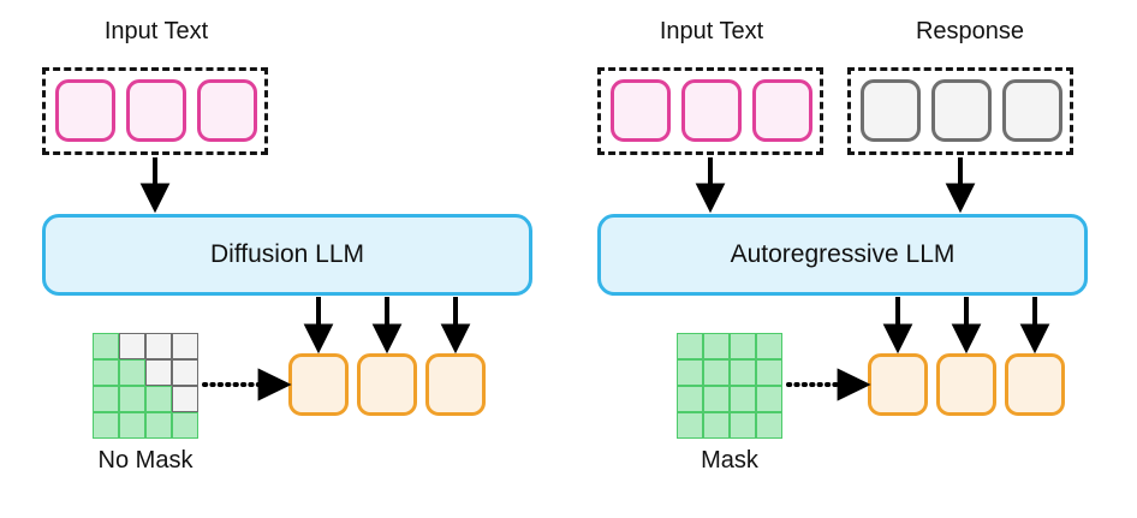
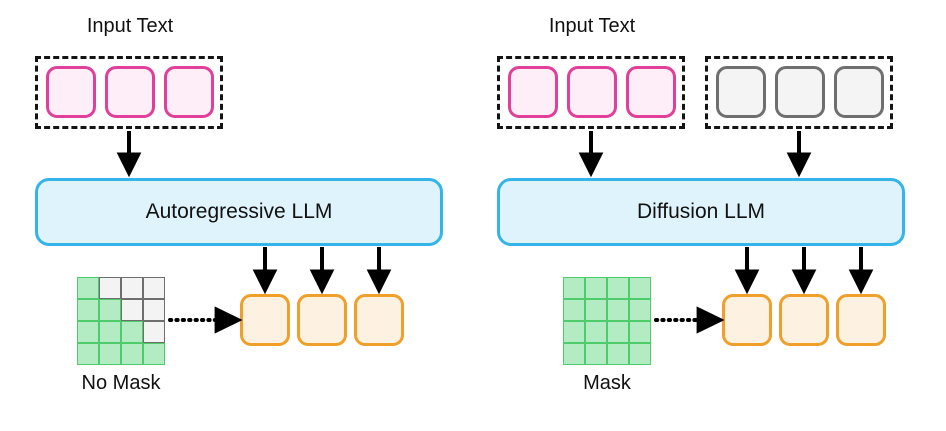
  Input Text
- Diffusion LLM
+ Autoregressive LLM
  No Mask
  Input Text
- Response
- Autoregressive LLM
+ Diffusion LLM
  Mask
